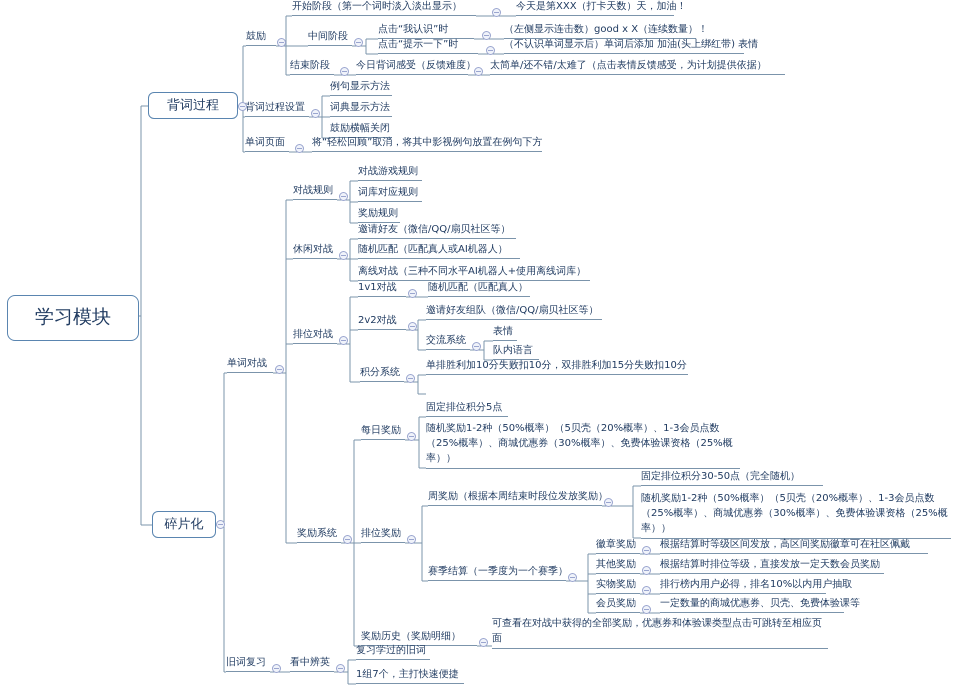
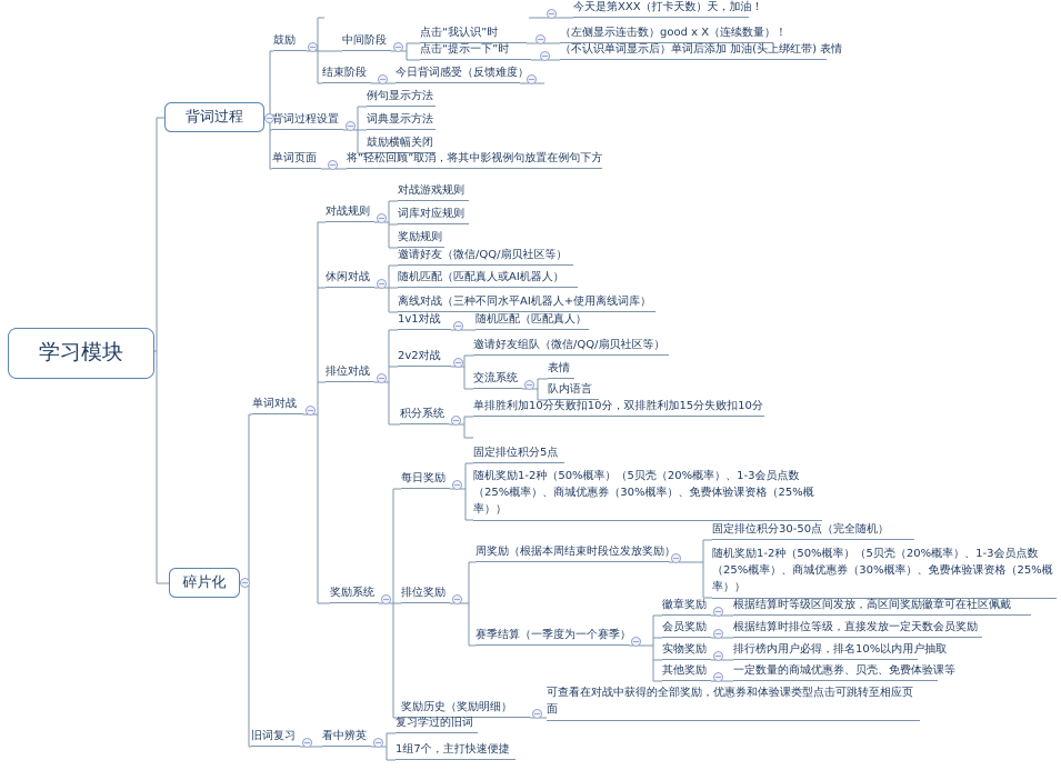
  学习模块
  背词过程
  碎片化
  鼓励
- 开始阶段（第一个词时淡入淡出显示）
  今天是第XXX（打卡天数）天，加油！
  中间阶段
  点击“我认识”时
  （左侧显示连击数）good x X（连续数量）！
  点击“提示一下”时
  （不认识单词显示后）单词后添加 加油(头上绑红带) 表情
  结束阶段
  今日背词感受（反馈难度）
- 太简单/还不错/太难了（点击表情反馈感受，为计划提供依据）
  背词过程设置
  例句显示方法
  词典显示方法
  鼓励横幅关闭
  单词页面
  将“轻松回顾”取消，将其中影视例句放置在例句下方
  单词对战
  对战规则
  对战游戏规则
  词库对应规则
  奖励规则
  休闲对战
  邀请好友（微信/QQ/扇贝社区等）
  随机匹配（匹配真人或AI机器人）
  离线对战（三种不同水平AI机器人+使用离线词库）
  排位对战
  1v1对战
  随机匹配（匹配真人）
  2v2对战
  邀请好友组队（微信/QQ/扇贝社区等）
  交流系统
  表情
  队内语言
  积分系统
  单排胜利加10分失败扣10分，双排胜利加15分失败扣10分
  奖励系统
  每日奖励
  固定排位积分5点
  随机奖励1-2种（50%概率）（5贝壳（20%概率）、1-3会员点数（25%概率）、商城优惠券（30%概率）、免费体验课资格（25%概率））
  排位奖励
  周奖励（根据本周结束时段位发放奖励）
  固定排位积分30-50点（完全随机）
  随机奖励1-2种（50%概率）（5贝壳（20%概率）、1-3会员点数（25%概率）、商城优惠券（30%概率）、免费体验课资格（25%概率））
  赛季结算（一季度为一个赛季）
  徽章奖励
  根据结算时等级区间发放，高区间奖励徽章可在社区佩戴
- 其他奖励
+ 会员奖励
  根据结算时排位等级，直接发放一定天数会员奖励
  实物奖励
  排行榜内用户必得，排名10%以内用户抽取
- 会员奖励
+ 其他奖励
  一定数量的商城优惠券、贝壳、免费体验课等
  奖励历史（奖励明细）
  可查看在对战中获得的全部奖励，优惠券和体验课类型点击可跳转至相应页面
  旧词复习
  看中辨英
  复习学过的旧词
  1组7个，主打快速便捷
